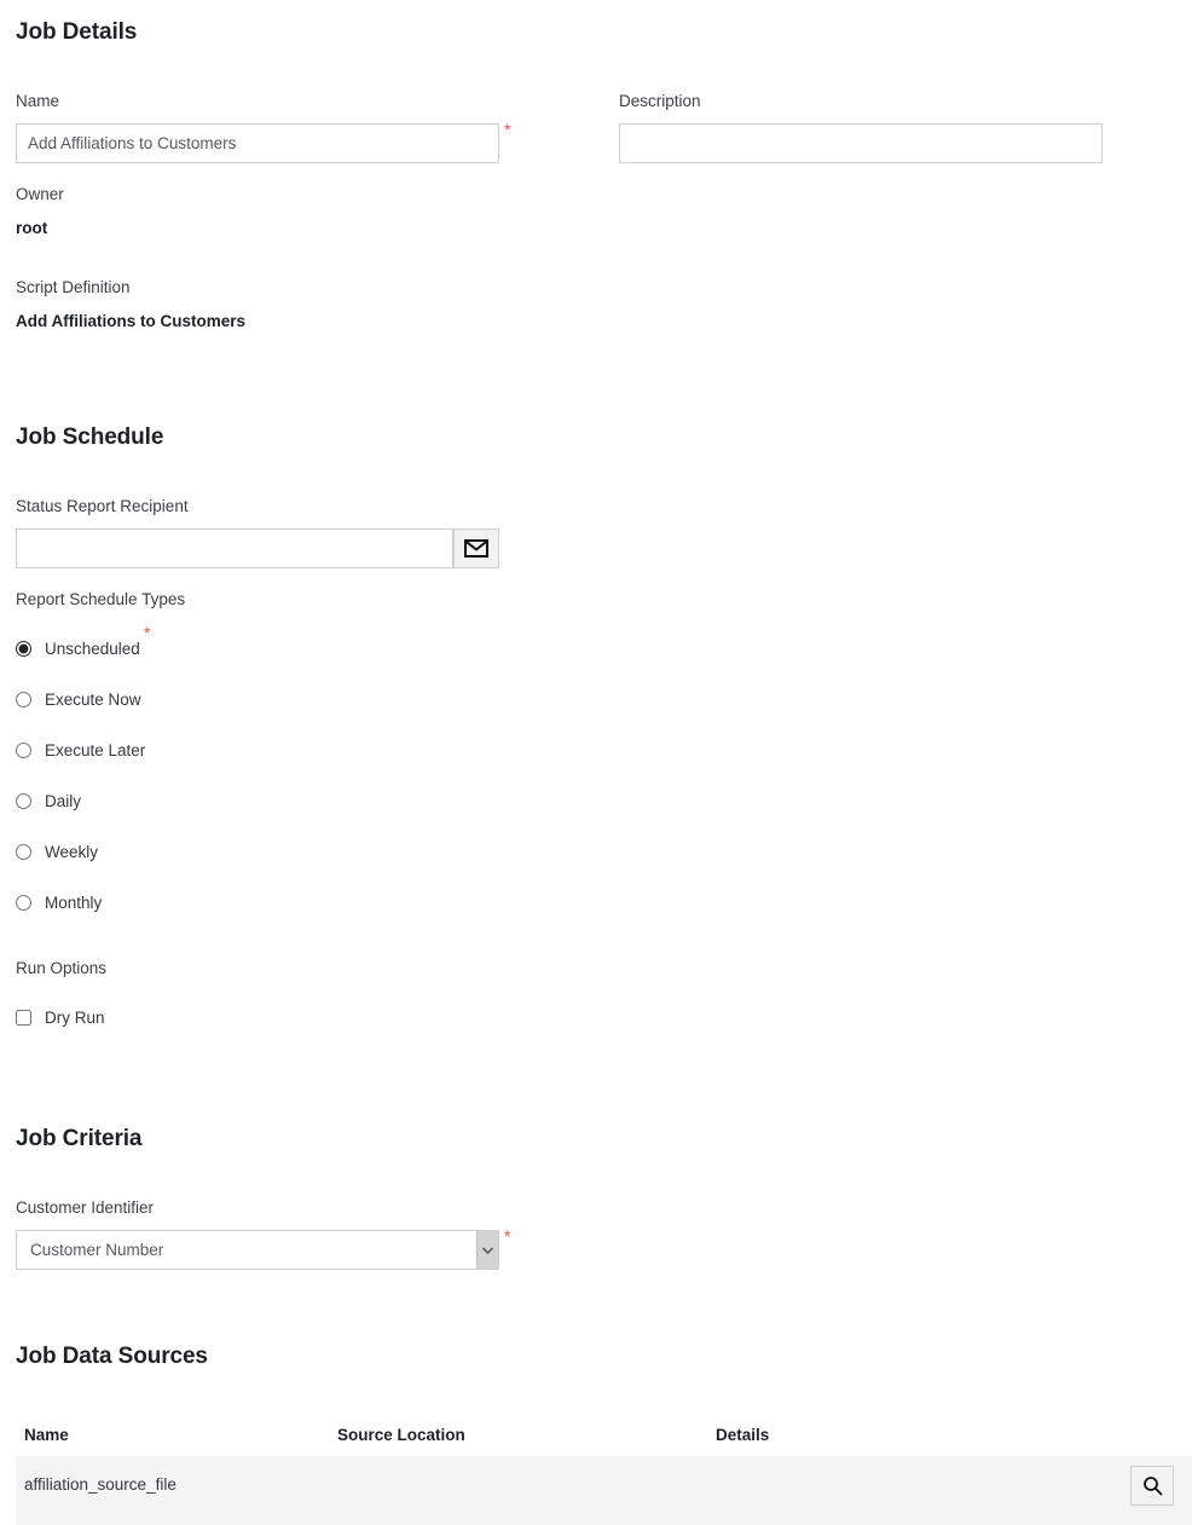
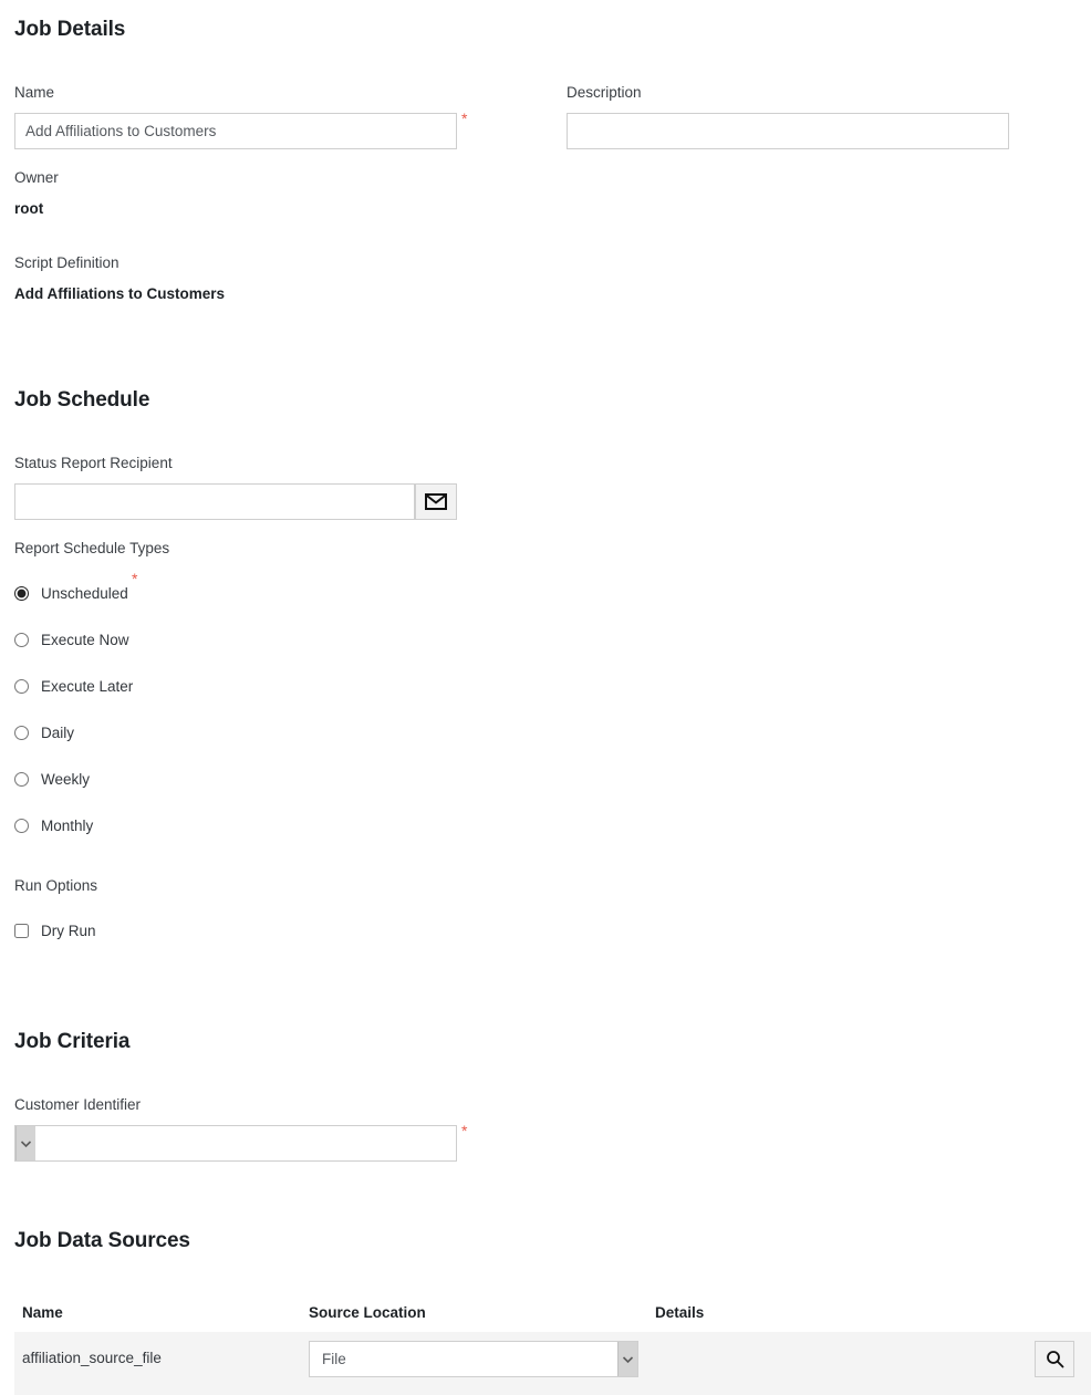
  Job Details
  Name
  Add Affiliations to Customers
  *
  Description
  Owner
  root
  Script Definition
  Add Affiliations to Customers
  Job Schedule
  Status Report Recipient
  Report Schedule Types
  *
  Unscheduled
  Execute Now
  Execute Later
  Daily
  Weekly
  Monthly
  Run Options
  Dry Run
  Job Criteria
  Customer Identifier
- Customer Number
  *
  Job Data Sources
  Name
  Source Location
  Details
  affiliation_source_file
+ File
